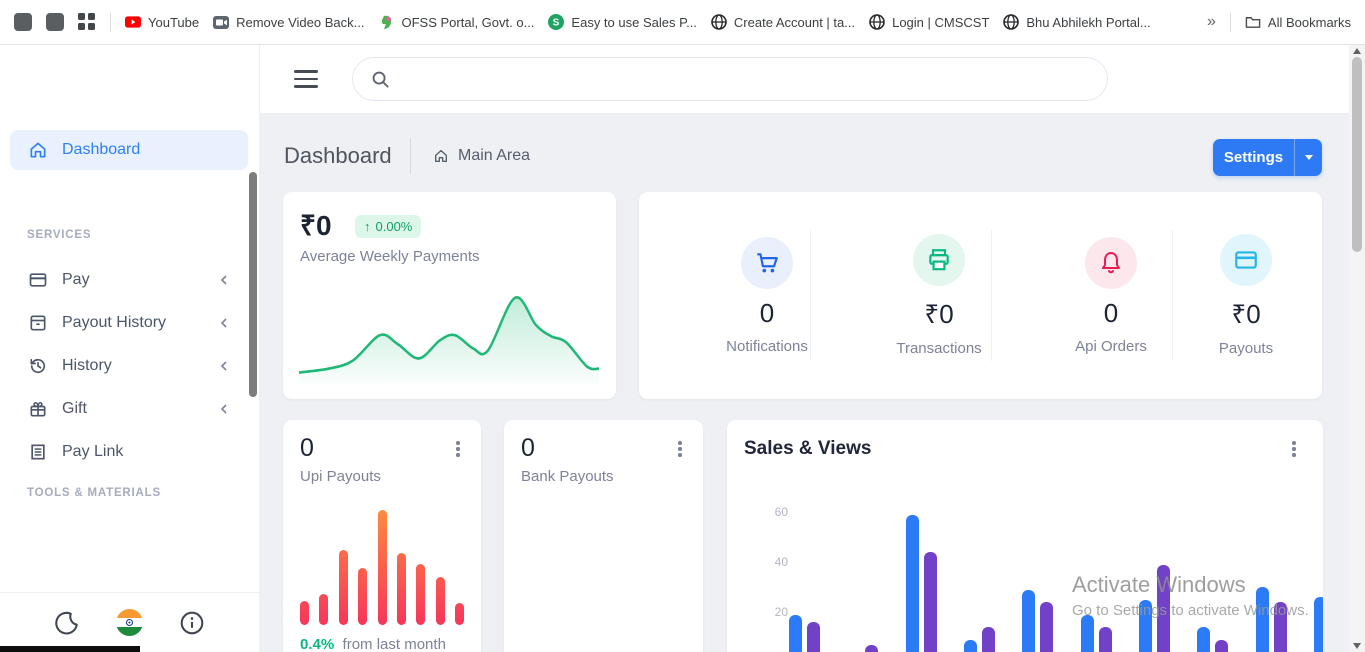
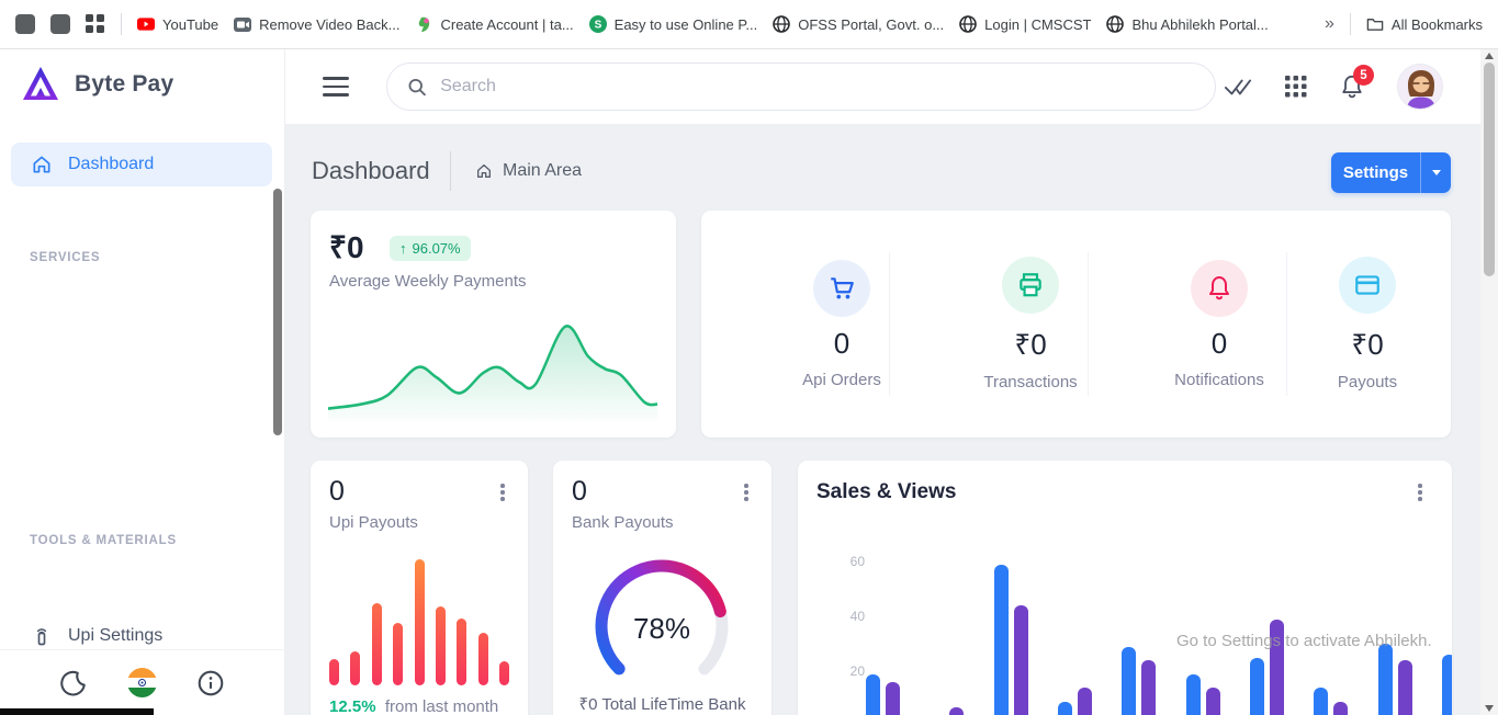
  YouTube
  Remove Video Back...
- OFSS Portal, Govt. o...
+ Create Account | ta...
  S
- Easy to use Sales P...
+ Easy to use Online P...
- Create Account | ta...
+ OFSS Portal, Govt. o...
  Login | CMSCST
  Bhu Abhilekh Portal...
  »
  All Bookmarks
+ Byte Pay
  Dashboard
  SERVICES
- Pay
- Payout History
- History
- Gift
- Pay Link
  TOOLS & MATERIALS
+ Upi Settings
+ Search
+ 5
  Dashboard
  Main Area
  Settings
  ₹0
  ↑
- 0.00%
+ 96.07%
  Average Weekly Payments
  0
- Notifications
+ Api Orders
  ₹0
  Transactions
  0
- Api Orders
+ Notifications
  ₹0
  Payouts
  0
  Upi Payouts
- 0.4% from last month
+ 12.5% from last month
  0
  Bank Payouts
+ 78%
+ ₹0 Total LifeTime Bank
  Sales & Views
  60
  40
  20
- Activate Windows
- Go to Settings to activate Windows.
+ Go to Settings to activate Abhilekh.
